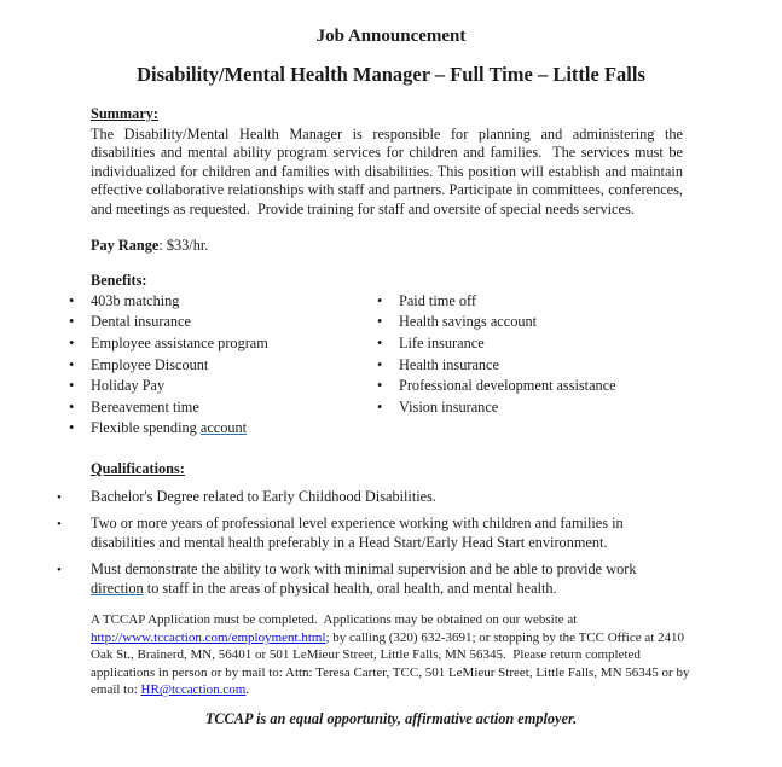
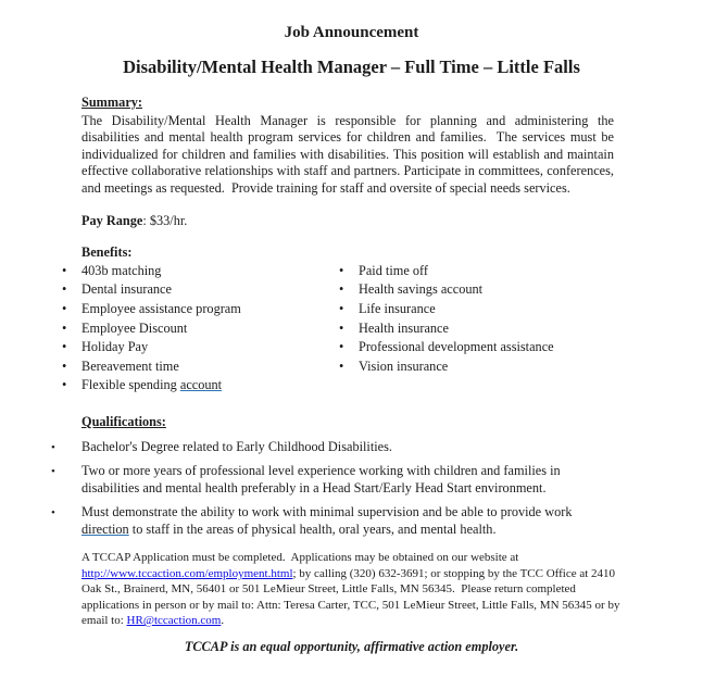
  Job Announcement
  Disability/Mental Health Manager – Full Time – Little Falls
  Summary:
- The Disability/Mental Health Manager is responsible for planning and administering the disabilities and mental ability program services for children and families. The services must be individualized for children and families with disabilities. This position will establish and maintain effective collaborative relationships with staff and partners. Participate in committees, conferences, and meetings as requested. Provide training for staff and oversite of special needs services.
+ The Disability/Mental Health Manager is responsible for planning and administering the disabilities and mental health program services for children and families. The services must be individualized for children and families with disabilities. This position will establish and maintain effective collaborative relationships with staff and partners. Participate in committees, conferences, and meetings as requested. Provide training for staff and oversite of special needs services.
  Pay Range: $33/hr.
  Benefits:
  403b matching
  Dental insurance
  Employee assistance program
  Employee Discount
  Holiday Pay
  Bereavement time
  Flexible spending account
  Paid time off
  Health savings account
  Life insurance
  Health insurance
  Professional development assistance
  Vision insurance
  Qualifications:
  Bachelor's Degree related to Early Childhood Disabilities.
  Two or more years of professional level experience working with children and families in disabilities and mental health preferably in a Head Start/Early Head Start environment.
- Must demonstrate the ability to work with minimal supervision and be able to provide work direction to staff in the areas of physical health, oral health, and mental health.
+ Must demonstrate the ability to work with minimal supervision and be able to provide work direction to staff in the areas of physical health, oral years, and mental health.
  A TCCAP Application must be completed. Applications may be obtained on our website at http://www.tccaction.com/employment.html; by calling (320) 632-3691; or stopping by the TCC Office at 2410 Oak St., Brainerd, MN, 56401 or 501 LeMieur Street, Little Falls, MN 56345. Please return completed applications in person or by mail to: Attn: Teresa Carter, TCC, 501 LeMieur Street, Little Falls, MN 56345 or by email to: HR@tccaction.com.
  TCCAP is an equal opportunity, affirmative action employer.
